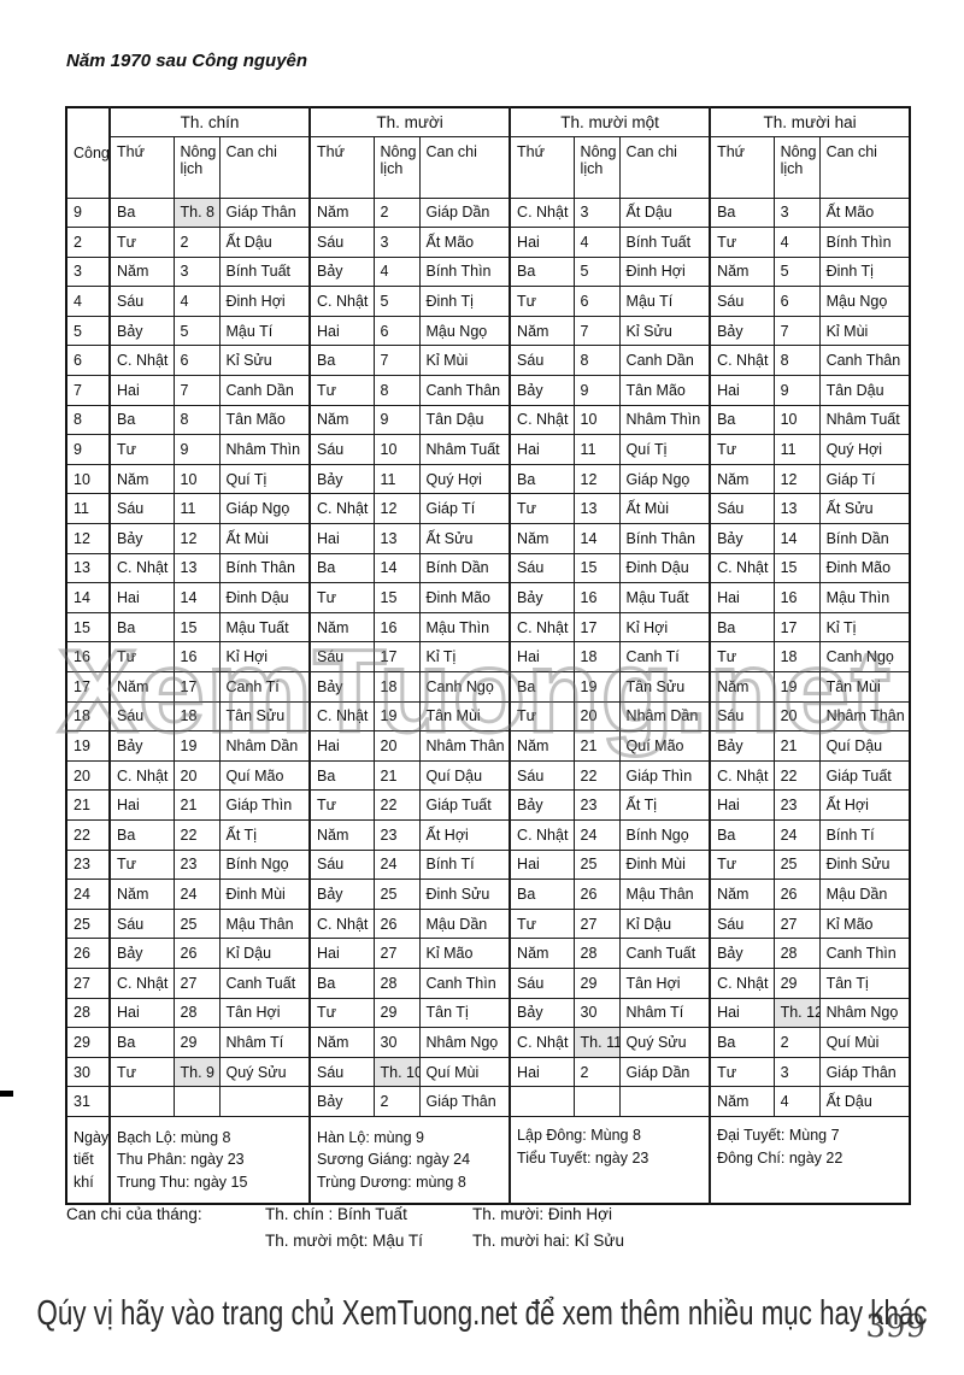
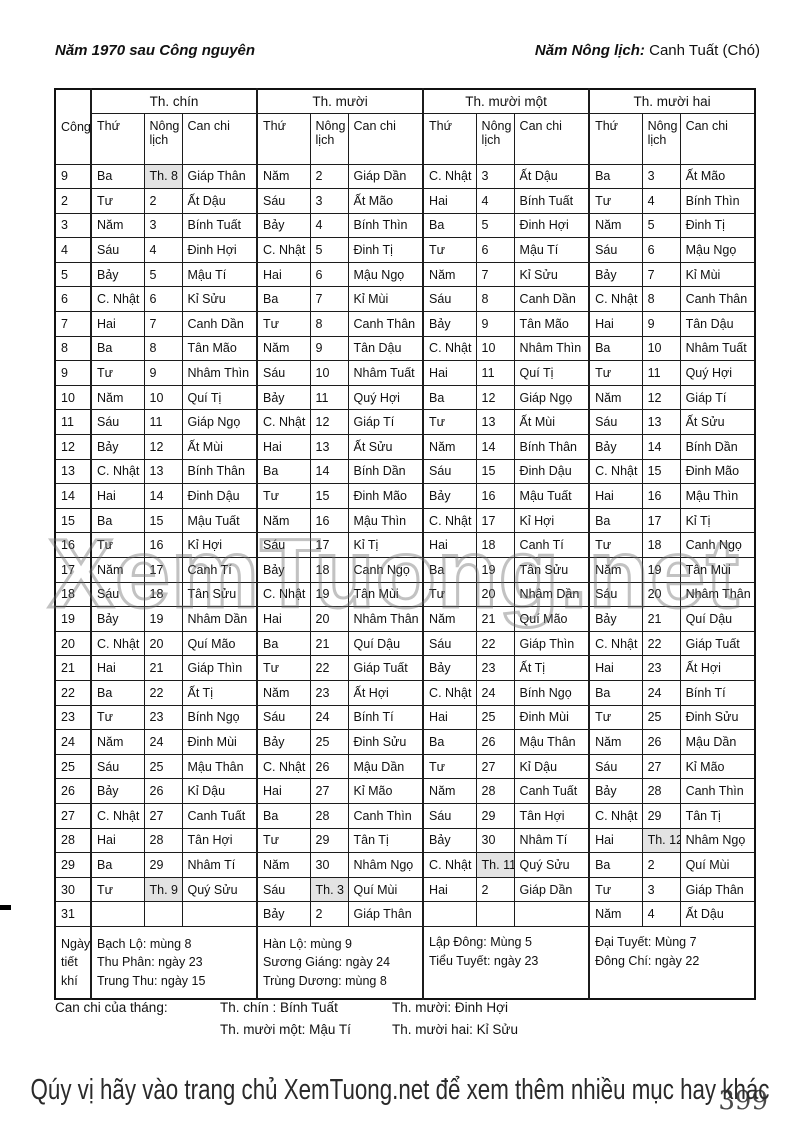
  Năm 1970 sau Công nguyên
+ Năm Nông lịch: Canh Tuất (Chó)
  Công	Th. chín	Th. mười	Th. mười một	Th. mười hai
  Thứ	Nông lịch	Can chi	Thứ	Nông lịch	Can chi	Thứ	Nông lịch	Can chi	Thứ	Nông lịch	Can chi
  9	Ba	Th. 8	Giáp Thân	Năm	2	Giáp Dần	C. Nhật	3	Ất Dậu	Ba	3	Ất Mão
  2	Tư	2	Ất Dậu	Sáu	3	Ất Mão	Hai	4	Bính Tuất	Tư	4	Bính Thìn
  3	Năm	3	Bính Tuất	Bảy	4	Bính Thìn	Ba	5	Đinh Hợi	Năm	5	Đinh Tị
  4	Sáu	4	Đinh Hợi	C. Nhật	5	Đinh Tị	Tư	6	Mậu Tí	Sáu	6	Mậu Ngọ
  5	Bảy	5	Mậu Tí	Hai	6	Mậu Ngọ	Năm	7	Kỉ Sửu	Bảy	7	Kỉ Mùi
  6	C. Nhật	6	Kỉ Sửu	Ba	7	Kỉ Mùi	Sáu	8	Canh Dần	C. Nhật	8	Canh Thân
  7	Hai	7	Canh Dần	Tư	8	Canh Thân	Bảy	9	Tân Mão	Hai	9	Tân Dậu
  8	Ba	8	Tân Mão	Năm	9	Tân Dậu	C. Nhật	10	Nhâm Thìn	Ba	10	Nhâm Tuất
  9	Tư	9	Nhâm Thìn	Sáu	10	Nhâm Tuất	Hai	11	Quí Tị	Tư	11	Quý Hợi
  10	Năm	10	Quí Tị	Bảy	11	Quý Hợi	Ba	12	Giáp Ngọ	Năm	12	Giáp Tí
  11	Sáu	11	Giáp Ngọ	C. Nhật	12	Giáp Tí	Tư	13	Ất Mùi	Sáu	13	Ất Sửu
  12	Bảy	12	Ất Mùi	Hai	13	Ất Sửu	Năm	14	Bính Thân	Bảy	14	Bính Dần
  13	C. Nhật	13	Bính Thân	Ba	14	Bính Dần	Sáu	15	Đinh Dậu	C. Nhật	15	Đinh Mão
  14	Hai	14	Đinh Dậu	Tư	15	Đinh Mão	Bảy	16	Mậu Tuất	Hai	16	Mậu Thìn
  15	Ba	15	Mậu Tuất	Năm	16	Mậu Thìn	C. Nhật	17	Kỉ Hợi	Ba	17	Kỉ Tị
  16	Tư	16	Kỉ Hợi	Sáu	17	Kỉ Tị	Hai	18	Canh Tí	Tư	18	Canh Ngọ
  17	Năm	17	Canh Tí	Bảy	18	Canh Ngọ	Ba	19	Tân Sửu	Năm	19	Tân Mùi
  18	Sáu	18	Tân Sửu	C. Nhật	19	Tân Mùi	Tư	20	Nhâm Dần	Sáu	20	Nhâm Thân
  19	Bảy	19	Nhâm Dần	Hai	20	Nhâm Thân	Năm	21	Quí Mão	Bảy	21	Quí Dậu
  20	C. Nhật	20	Quí Mão	Ba	21	Quí Dậu	Sáu	22	Giáp Thìn	C. Nhật	22	Giáp Tuất
  21	Hai	21	Giáp Thìn	Tư	22	Giáp Tuất	Bảy	23	Ất Tị	Hai	23	Ất Hợi
  22	Ba	22	Ất Tị	Năm	23	Ất Hợi	C. Nhật	24	Bính Ngọ	Ba	24	Bính Tí
  23	Tư	23	Bính Ngọ	Sáu	24	Bính Tí	Hai	25	Đinh Mùi	Tư	25	Đinh Sửu
  24	Năm	24	Đinh Mùi	Bảy	25	Đinh Sửu	Ba	26	Mậu Thân	Năm	26	Mậu Dần
  25	Sáu	25	Mậu Thân	C. Nhật	26	Mậu Dần	Tư	27	Kỉ Dậu	Sáu	27	Kỉ Mão
  26	Bảy	26	Kỉ Dậu	Hai	27	Kỉ Mão	Năm	28	Canh Tuất	Bảy	28	Canh Thìn
  27	C. Nhật	27	Canh Tuất	Ba	28	Canh Thìn	Sáu	29	Tân Hợi	C. Nhật	29	Tân Tị
  28	Hai	28	Tân Hợi	Tư	29	Tân Tị	Bảy	30	Nhâm Tí	Hai	Th. 12	Nhâm Ngọ
  29	Ba	29	Nhâm Tí	Năm	30	Nhâm Ngọ	C. Nhật	Th. 11	Quý Sửu	Ba	2	Quí Mùi
- 30	Tư	Th. 9	Quý Sửu	Sáu	Th. 10	Quí Mùi	Hai	2	Giáp Dần	Tư	3	Giáp Thân
+ 30	Tư	Th. 9	Quý Sửu	Sáu	Th. 3	Quí Mùi	Hai	2	Giáp Dần	Tư	3	Giáp Thân
  31				Bảy	2	Giáp Thân				Năm	4	Ất Dậu
- Ngày tiết khí	Bạch Lộ: mùng 8 Thu Phân: ngày 23 Trung Thu: ngày 15	Hàn Lộ: mùng 9 Sương Giáng: ngày 24 Trùng Dương: mùng 8	Lập Đông: Mùng 8 Tiểu Tuyết: ngày 23	Đại Tuyết: Mùng 7 Đông Chí: ngày 22
+ Ngày tiết khí	Bạch Lộ: mùng 8 Thu Phân: ngày 23 Trung Thu: ngày 15	Hàn Lộ: mùng 9 Sương Giáng: ngày 24 Trùng Dương: mùng 8	Lập Đông: Mùng 5 Tiểu Tuyết: ngày 23	Đại Tuyết: Mùng 7 Đông Chí: ngày 22
  XemTuong.net
  Can chi của tháng:
  Th. chín : Bính Tuất
  Th. mười: Đinh Hợi
  Th. mười một: Mậu Tí
  Th. mười hai: Kỉ Sửu
  399
  Qúy vị hãy vào trang chủ XemTuong.net để xem thêm nhiều mục hay khác
